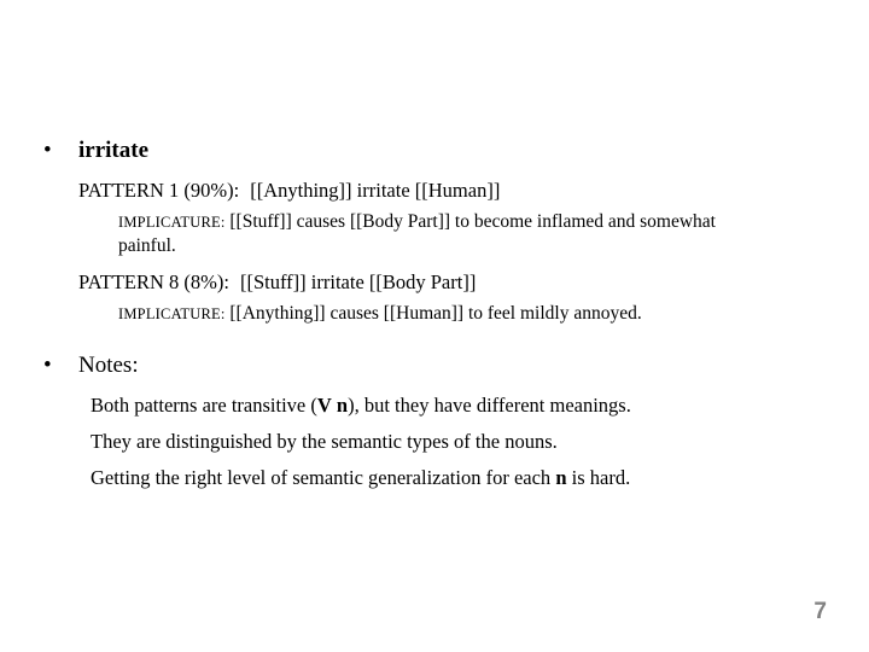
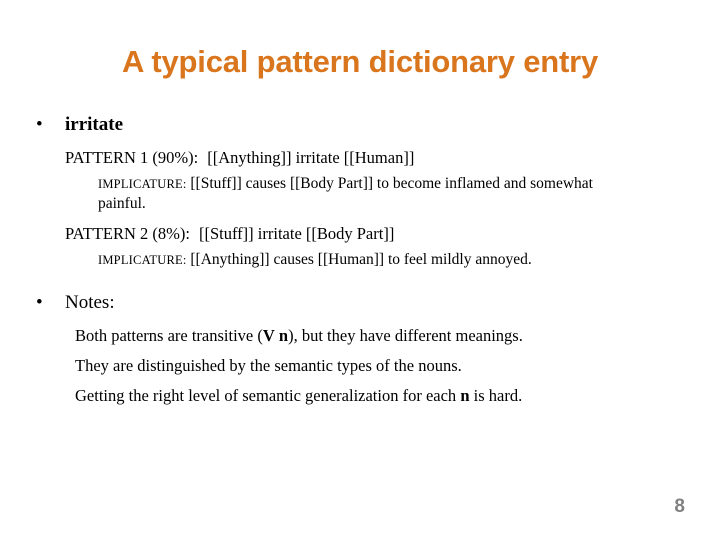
+ A typical pattern dictionary entry
  •
  irritate
  PATTERN 1 (90%): [[Anything]] irritate [[Human]]
  IMPLICATURE: [[Stuff]] causes [[Body Part]] to become inflamed and somewhat painful.
- PATTERN 8 (8%): [[Stuff]] irritate [[Body Part]]
+ PATTERN 2 (8%): [[Stuff]] irritate [[Body Part]]
  IMPLICATURE: [[Anything]] causes [[Human]] to feel mildly annoyed.
  •
  Notes:
  Both patterns are transitive (V n), but they have different meanings.
  They are distinguished by the semantic types of the nouns.
  Getting the right level of semantic generalization for each n is hard.
- 7
+ 8
